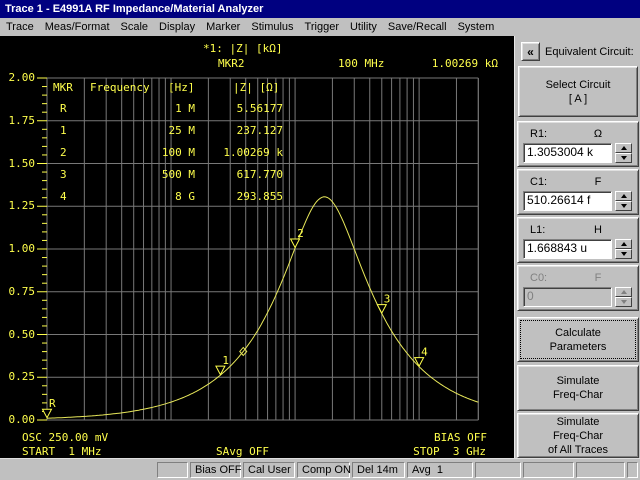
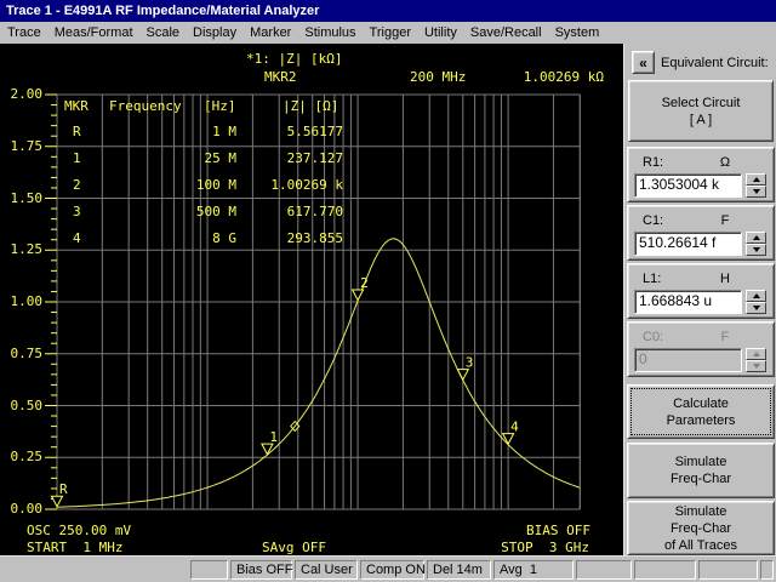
  Trace 1 - E4991A RF Impedance/Material Analyzer
  Trace
  Meas/Format
  Scale
  Display
  Marker
  Stimulus
  Trigger
  Utility
  Save/Recall
  System
  R
  1
  2
  3
  4
  *1: |Z| [kΩ]
  MKR2
- 100 MHz
+ 200 MHz
  1.00269 kΩ
  2.00
  1.75
  1.50
  1.25
  1.00
  0.75
  0.50
  0.25
  0.00
  MKR
  Frequency
  [Hz]
  |Z| [Ω]
  R
  1 M
  5.56177
  1
  25 M
  237.127
  2
  100 M
  1.00269 k
  3
  500 M
  617.770
  4
  8 G
  293.855
  OSC 250.00 mV
  BIAS OFF
  START 1 MHz
  SAvg OFF
  STOP 3 GHz
  «
  Equivalent Circuit:
  Select Circuit
  [ A ]
  R1:
  Ω
  1.3053004 k
  C1:
  F
  510.26614 f
  L1:
  H
  1.668843 u
  C0:
  F
  0
  Calculate
  Parameters
  Simulate
  Freq-Char
  Simulate
  Freq-Char
  of All Traces
  Bias OFF
  Cal User
  Comp ON
  Del 14m
  Avg 1
